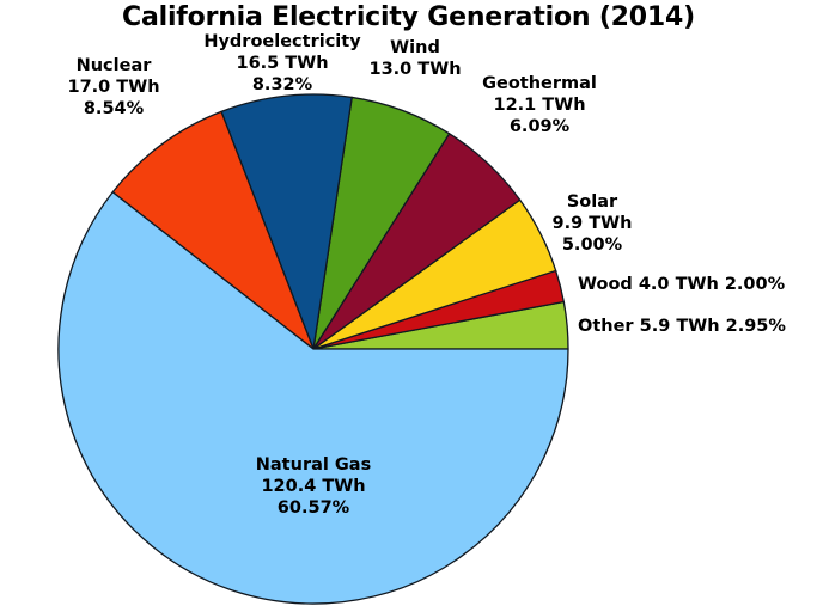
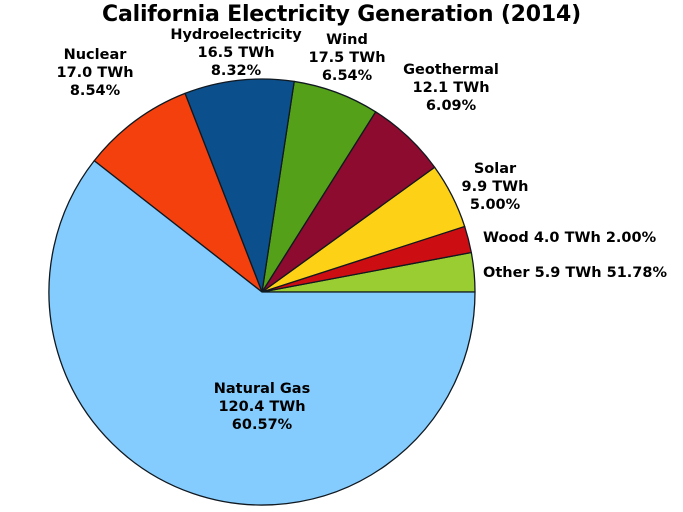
  California Electricity Generation (2014)
  Nuclear
  17.0 TWh
  8.54%
  Hydroelectricity
  16.5 TWh
  8.32%
  Wind
- 13.0 TWh
+ 17.5 TWh
+ 6.54%
  Geothermal
  12.1 TWh
  6.09%
  Solar
  9.9 TWh
  5.00%
  Wood 4.0 TWh 2.00%
- Other 5.9 TWh 2.95%
+ Other 5.9 TWh 51.78%
  Natural Gas
  120.4 TWh
  60.57%
